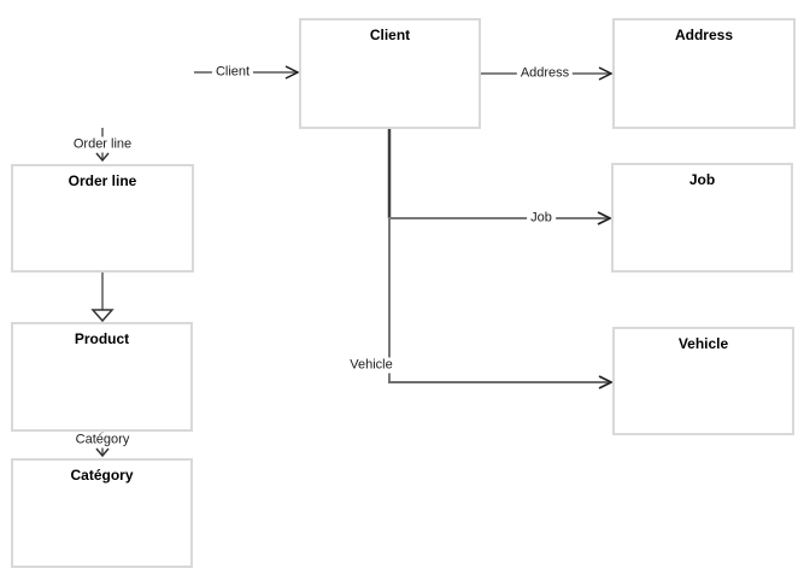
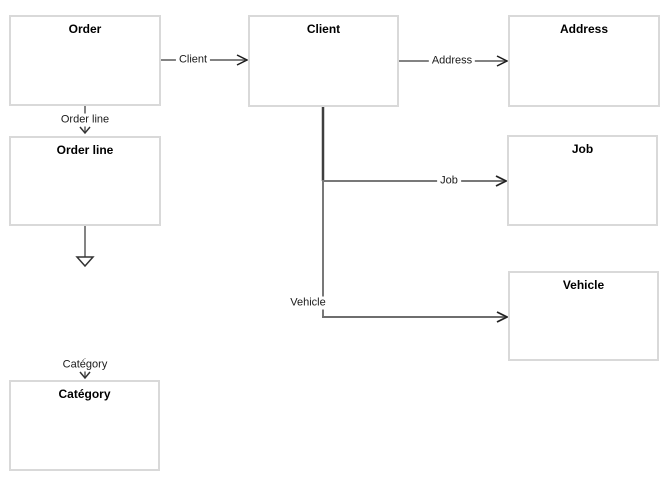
+ Order
  Order line
- Product
  Catégory
  Client
  Address
  Job
  Vehicle
  Client
  Address
  Order line
  Catégory
  Job
  Vehicle
